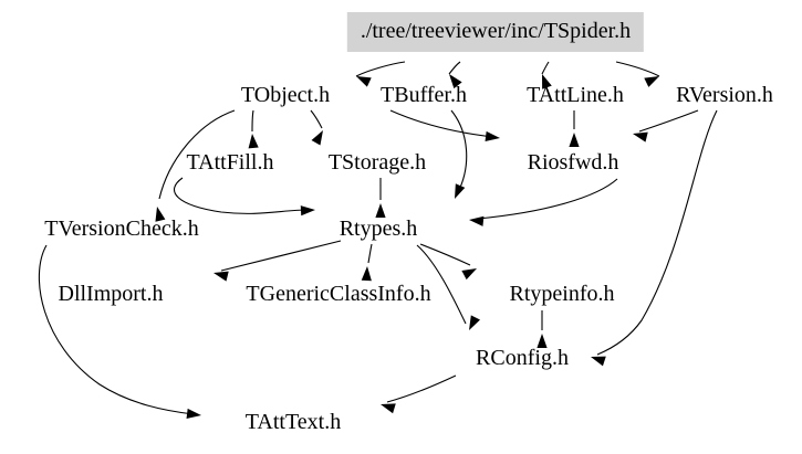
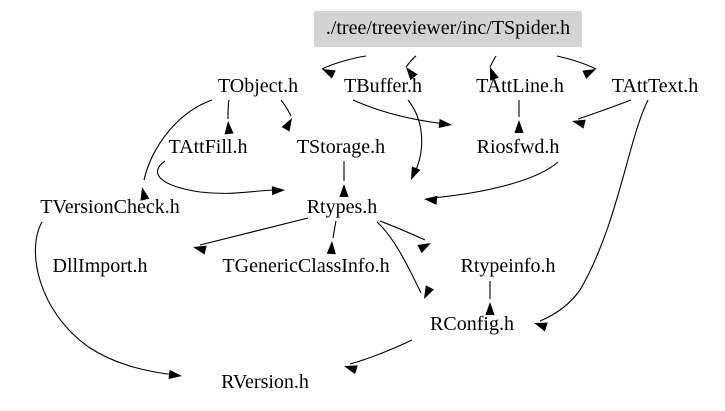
  ./tree/treeviewer/inc/TSpider.h
  TObject.h
  TBuffer.h
  TAttLine.h
- RVersion.h
+ TAttText.h
  TAttFill.h
  TStorage.h
  Riosfwd.h
  TVersionCheck.h
  Rtypes.h
  DllImport.h
  TGenericClassInfo.h
  Rtypeinfo.h
  RConfig.h
- TAttText.h
+ RVersion.h
